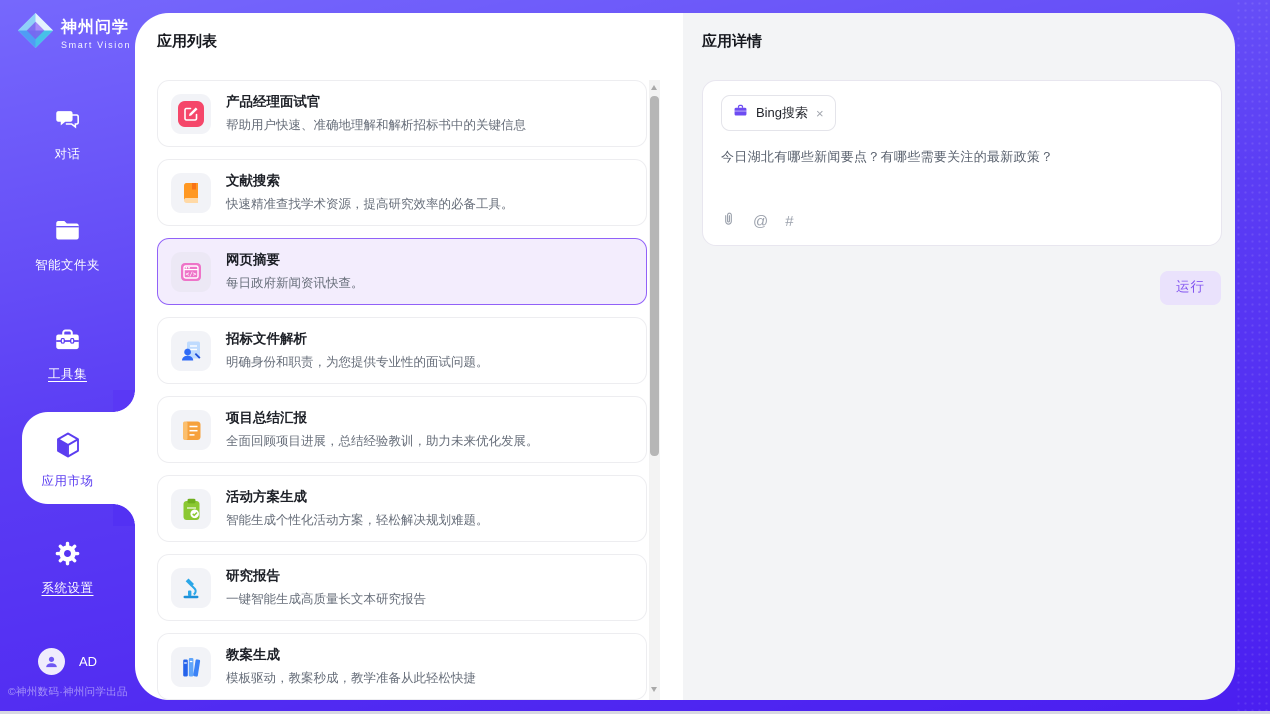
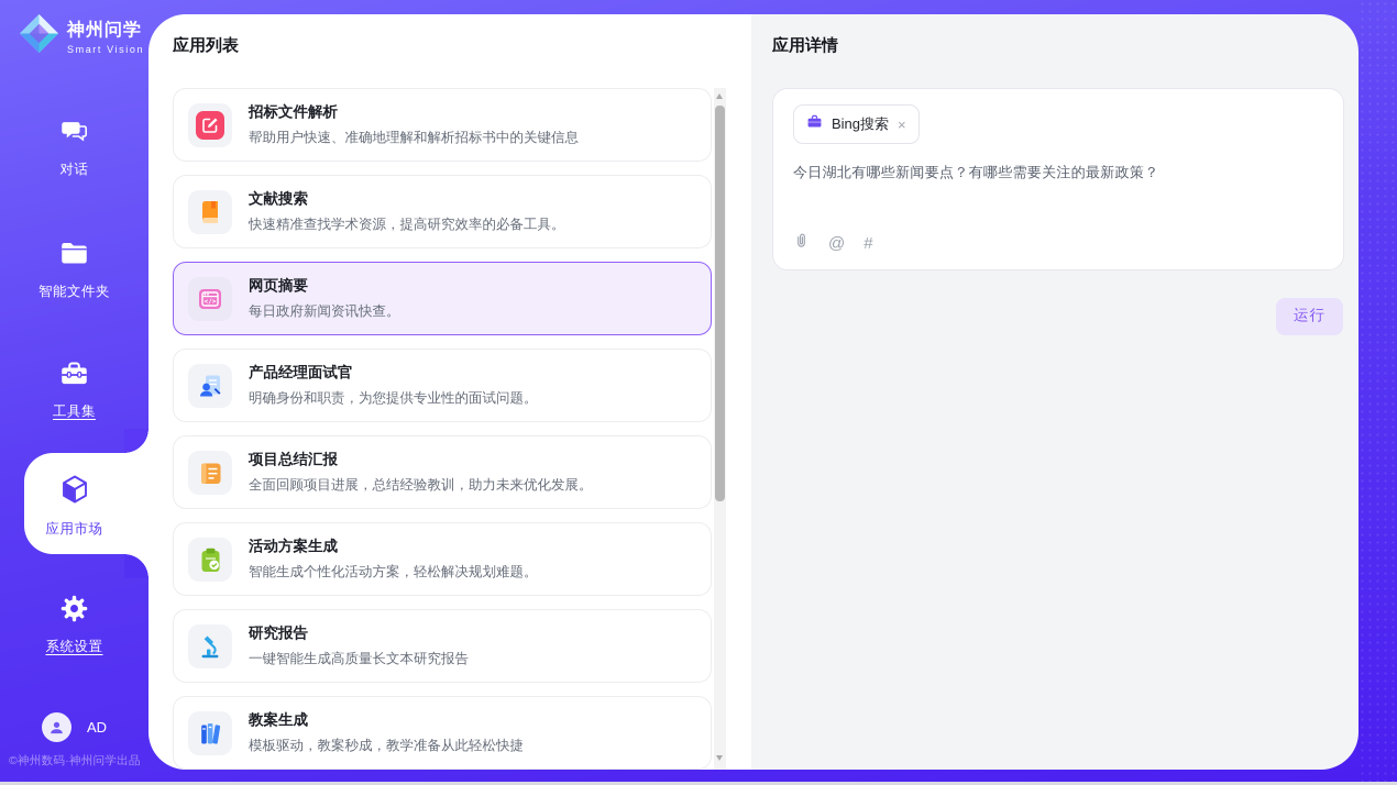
  神州问学
  Smart Vision
  对话
  智能文件夹
  工具集
  应用市场
  系统设置
  AD
  ©神州数码·神州问学出品
  应用列表
- 产品经理面试官
+ 招标文件解析
  帮助用户快速、准确地理解和解析招标书中的关键信息
  文献搜索
  快速精准查找学术资源，提高研究效率的必备工具。
  网页摘要
  每日政府新闻资讯快查。
- 招标文件解析
+ 产品经理面试官
  明确身份和职责，为您提供专业性的面试问题。
  项目总结汇报
  全面回顾项目进展，总结经验教训，助力未来优化发展。
  活动方案生成
  智能生成个性化活动方案，轻松解决规划难题。
  研究报告
  一键智能生成高质量长文本研究报告
  教案生成
  模板驱动，教案秒成，教学准备从此轻松快捷
  应用详情
  Bing搜索
  ×
  今日湖北有哪些新闻要点？有哪些需要关注的最新政策？
  @
  #
  运行
